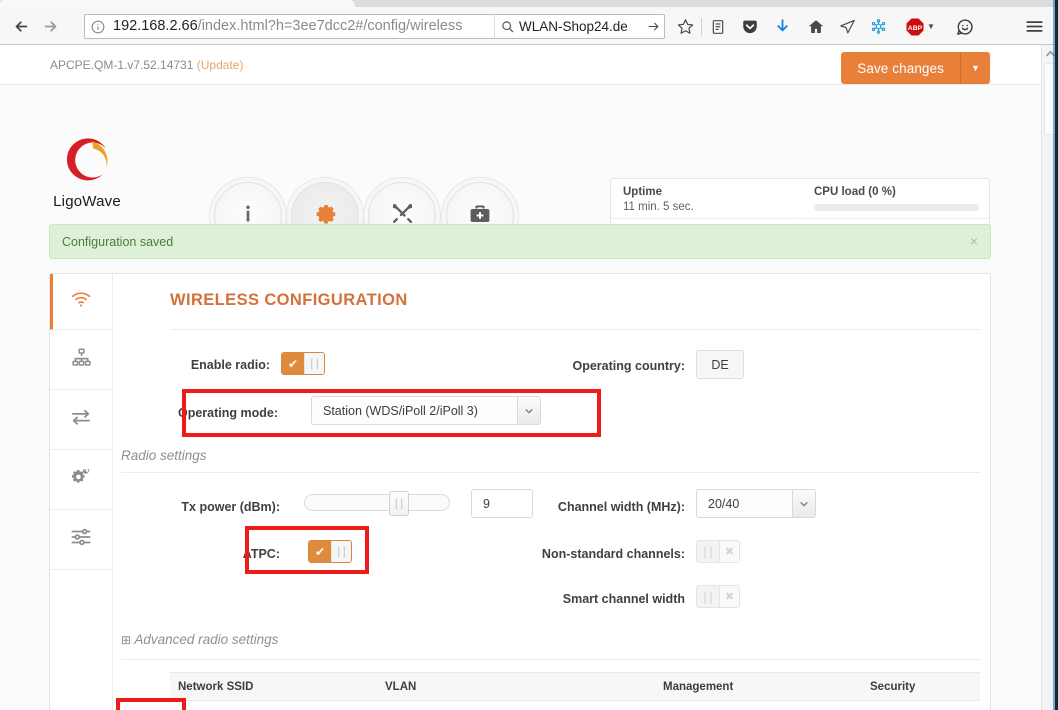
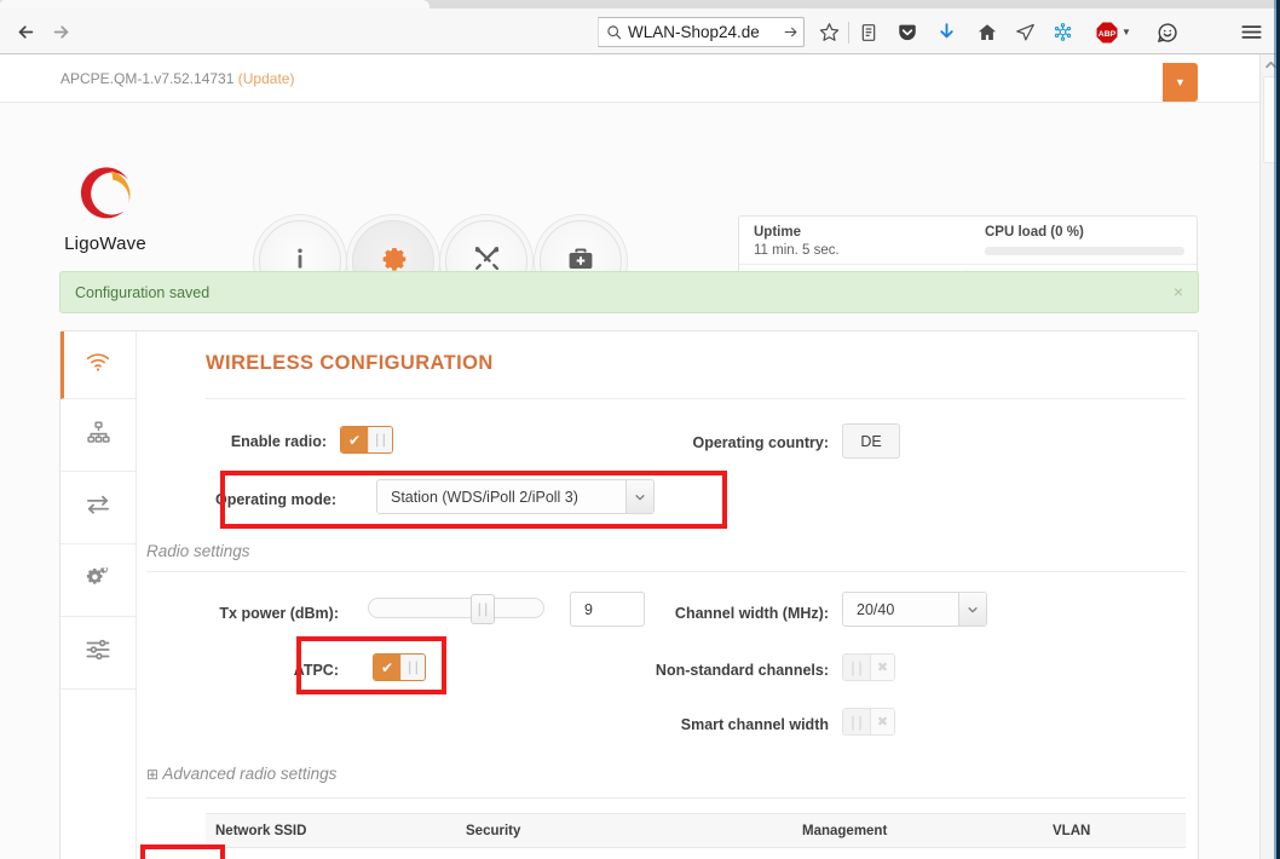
- 192.168.2.66/index.html?h=3ee7dcc2#/config/wireless
  WLAN-Shop24.de
  ▼
  APCPE.QM-1.v7.52.14731 (Update)
- Save changes
  ▼
  LigoWave
  Uptime
  11 min. 5 sec.
  CPU load (0 %)
  Configuration saved
  ×
  WIRELESS CONFIGURATION
  Enable radio:
  ✔
  ∣∣
  Operating country:
  DE
  Operating mode:
  Station (WDS/iPoll 2/iPoll 3)
  Radio settings
  Tx power (dBm):
  ∣∣
  9
  Channel width (MHz):
  20/40
  ATPC:
  ✔
  ∣∣
  Non-standard channels:
  ✖
  Smart channel width
  ✖
  ⊞ Advanced radio settings
  Network SSID
- VLAN
+ Security
  Management
- Security
+ VLAN
